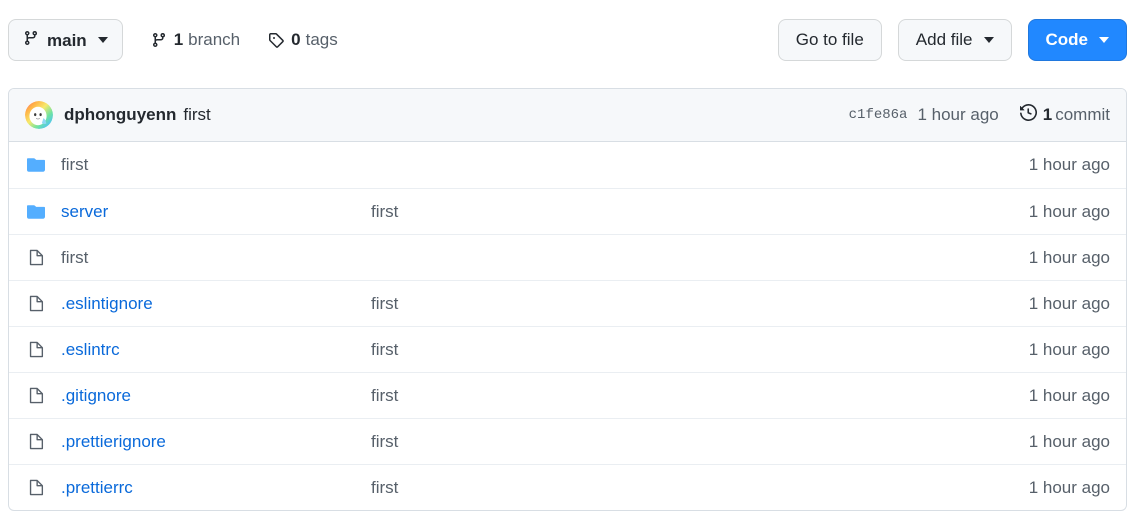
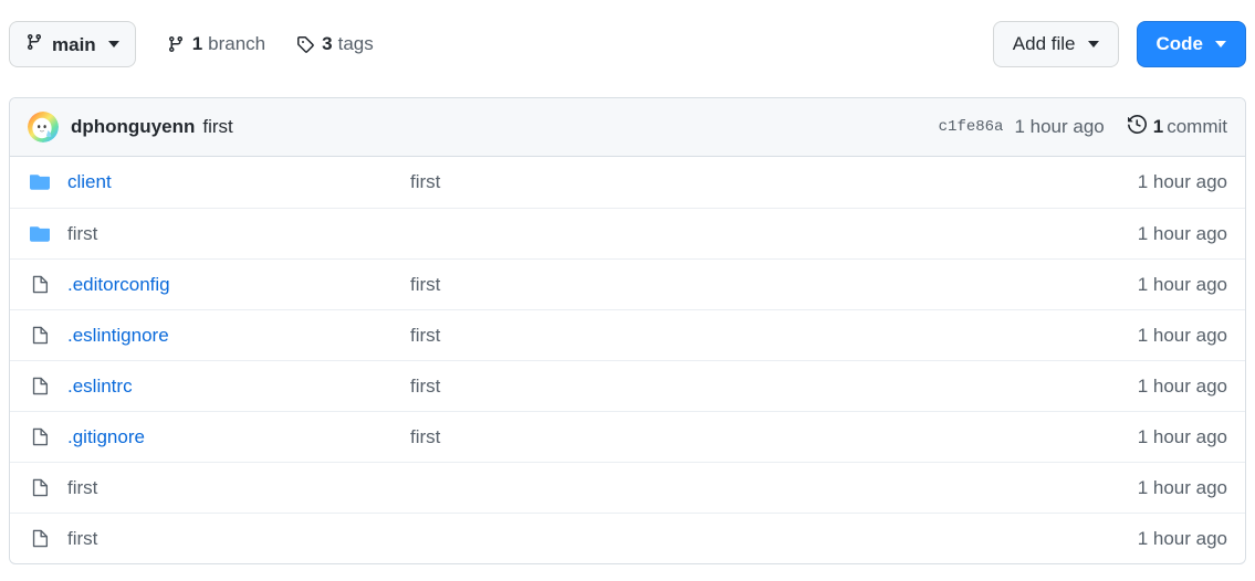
  main
  1
  branch
- 0
+ 3
  tags
- Go to file
  Add file
  Code
  dphonguyenn
  first
  c1fe86a
  1 hour ago
  1
  commit
+ client
  first
  1 hour ago
- server
  first
  1 hour ago
+ .editorconfig
  first
  1 hour ago
  .eslintignore
  first
  1 hour ago
  .eslintrc
  first
  1 hour ago
  .gitignore
  first
  1 hour ago
- .prettierignore
  first
  1 hour ago
- .prettierrc
  first
  1 hour ago
